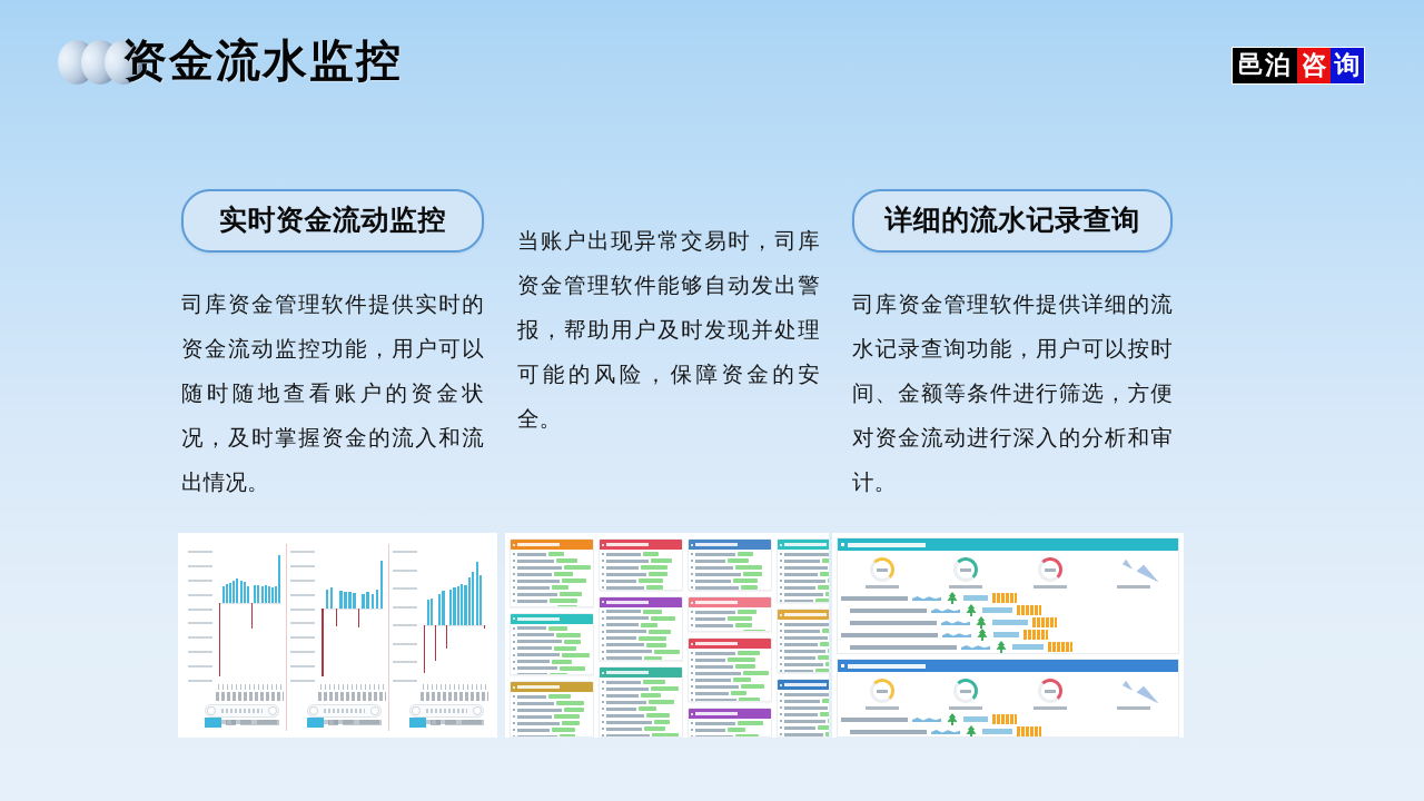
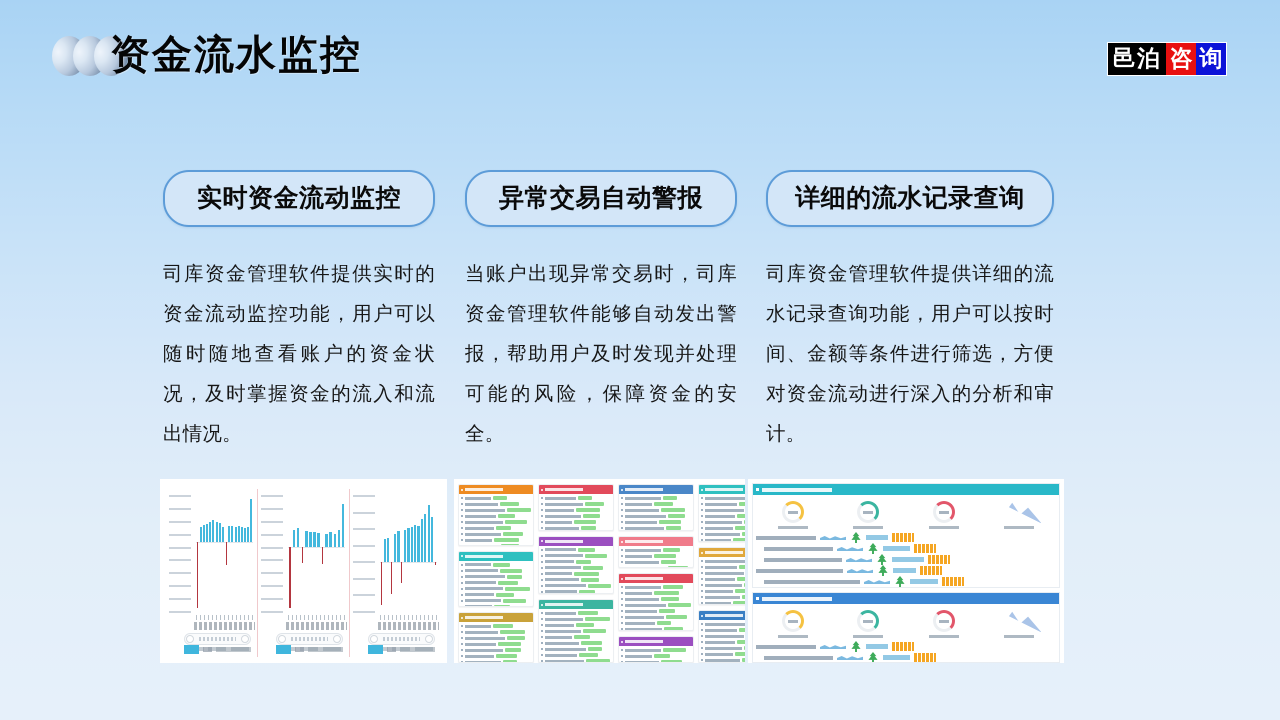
  资金流水监控
  邑泊
  咨
  询
  实时资金流动监控
  司库资金管理软件提供实时的资金流动监控功能，用户可以随时随地查看账户的资金状况，及时掌握资金的流入和流出情况。
+ 异常交易自动警报
  当账户出现异常交易时，司库资金管理软件能够自动发出警报，帮助用户及时发现并处理可能的风险，保障资金的安全。
  详细的流水记录查询
  司库资金管理软件提供详细的流水记录查询功能，用户可以按时间、金额等条件进行筛选，方便对资金流动进行深入的分析和审计。
